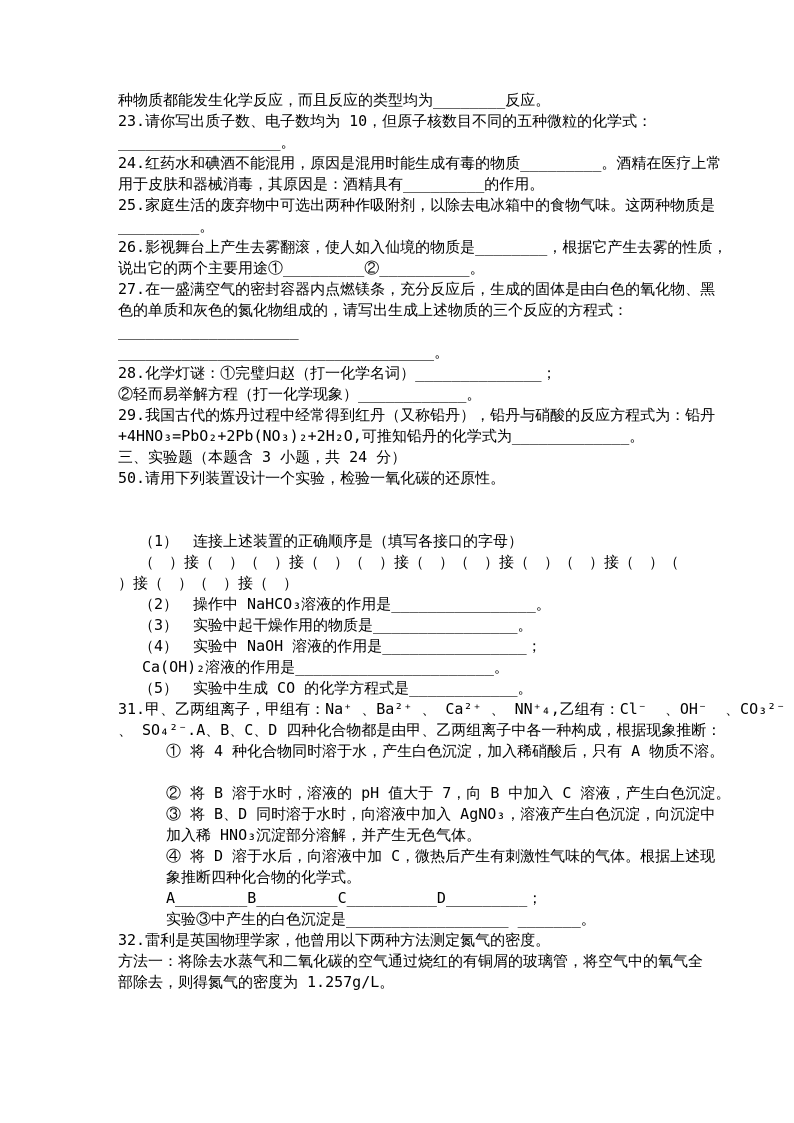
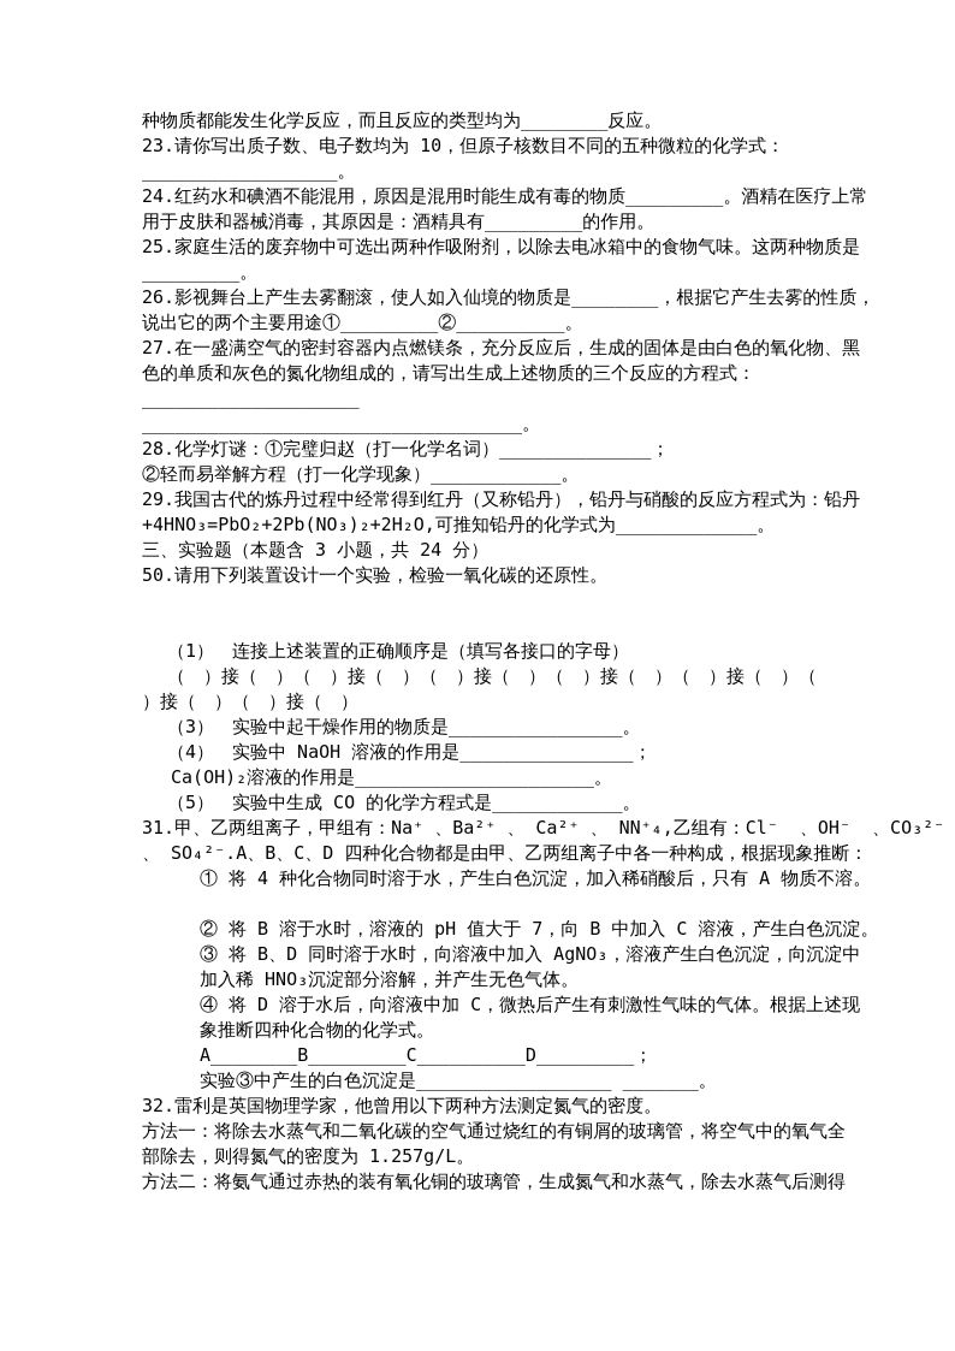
  种物质都能发生化学反应，而且反应的类型均为________反应。
  23.请你写出质子数、电子数均为 10，但原子核数目不同的五种微粒的化学式：
  __________________。
  24.红药水和碘酒不能混用，原因是混用时能生成有毒的物质_________。酒精在医疗上常
  用于皮肤和器械消毒，其原因是：酒精具有_________的作用。
  25.家庭生活的废弃物中可选出两种作吸附剂，以除去电冰箱中的食物气味。这两种物质是
  _________。
  26.影视舞台上产生去雾翻滚，使人如入仙境的物质是________，根据它产生去雾的性质，
  说出它的两个主要用途①_________②__________。
  27.在一盛满空气的密封容器内点燃镁条，充分反应后，生成的固体是由白色的氧化物、黑
  色的单质和灰色的氮化物组成的，请写出生成上述物质的三个反应的方程式：
  ____________________
  ___________________________________。
  28.化学灯谜：①完璧归赵（打一化学名词）______________；
  ②轻而易举解方程（打一化学现象）____________。
  29.我国古代的炼丹过程中经常得到红丹（又称铅丹），铅丹与硝酸的反应方程式为：铅丹
  +4HNO₃=PbO₂+2Pb(NO₃)₂+2H₂O,可推知铅丹的化学式为_____________。
  三、实验题（本题含 3 小题，共 24 分）
  50.请用下列装置设计一个实验，检验一氧化碳的还原性。
  （1） 连接上述装置的正确顺序是（填写各接口的字母）
  （ ）接（ ）（ ）接（ ）（ ）接（ ）（ ）接（ ）（ ）接（ ）（
  ）接（ ）（ ）接（ ）
- （2） 操作中 NaHCO₃溶液的作用是________________。
  （3） 实验中起干燥作用的物质是________________。
  （4） 实验中 NaOH 溶液的作用是________________；
  Ca(OH)₂溶液的作用是______________________。
  （5） 实验中生成 CO 的化学方程式是____________。
  31.甲、乙两组离子，甲组有：Na⁺ 、Ba²⁺ 、 Ca²⁺ 、 NN⁺₄,乙组有：Cl⁻ 、OH⁻ 、CO₃²⁻
  、 SO₄²⁻.A、B、C、D 四种化合物都是由甲、乙两组离子中各一种构成，根据现象推断：
  ① 将 4 种化合物同时溶于水，产生白色沉淀，加入稀硝酸后，只有 A 物质不溶。
  ② 将 B 溶于水时，溶液的 pH 值大于 7，向 B 中加入 C 溶液，产生白色沉淀。
  ③ 将 B、D 同时溶于水时，向溶液中加入 AgNO₃，溶液产生白色沉淀，向沉淀中
  加入稀 HNO₃沉淀部分溶解，并产生无色气体。
  ④ 将 D 溶于水后，向溶液中加 C，微热后产生有刺激性气味的气体。根据上述现
  象推断四种化合物的化学式。
  A________B_________C__________D_________；
  实验③中产生的白色沉淀是__________________ _______。
  32.雷利是英国物理学家，他曾用以下两种方法测定氮气的密度。
  方法一：将除去水蒸气和二氧化碳的空气通过烧红的有铜屑的玻璃管，将空气中的氧气全
  部除去，则得氮气的密度为 1.257g/L。
+ 方法二：将氨气通过赤热的装有氧化铜的玻璃管，生成氮气和水蒸气，除去水蒸气后测得
